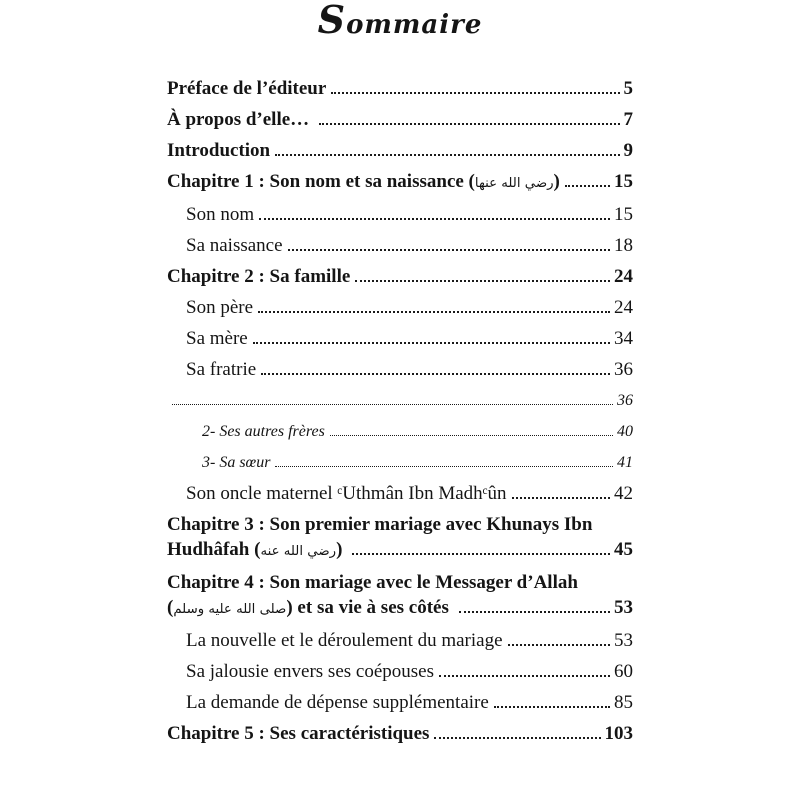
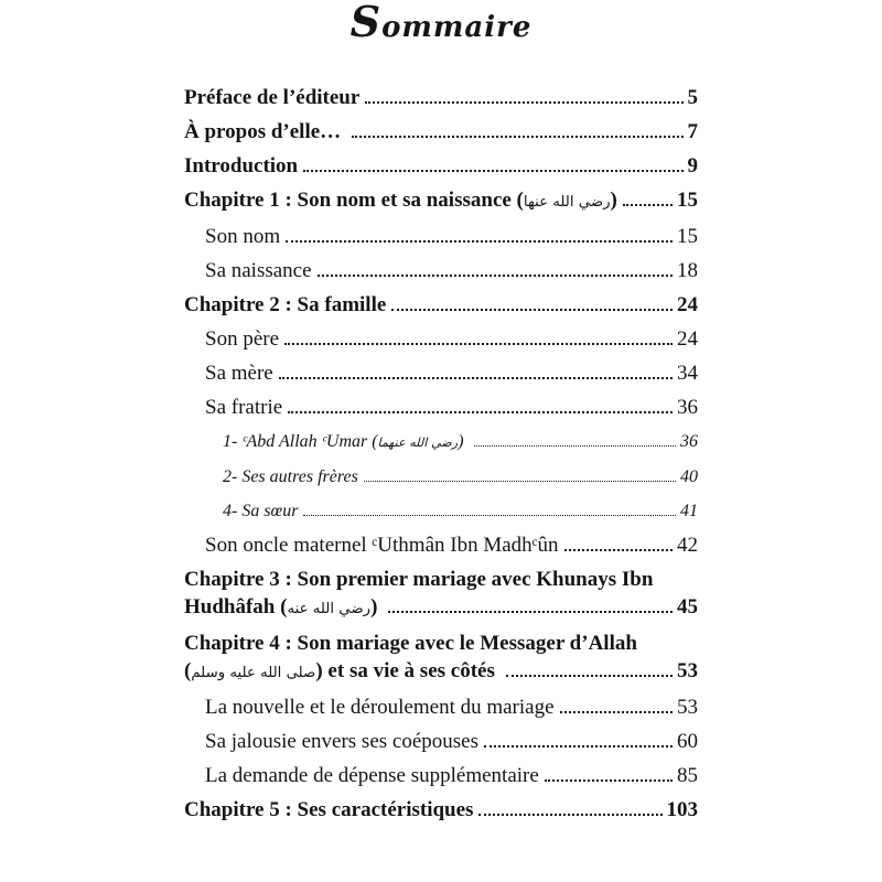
  Sommaire
  Préface de l’éditeur
  5
  À propos d’elle…
  7
  Introduction
  9
  Chapitre 1 : Son nom et sa naissance ( رضي الله عنها )
  15
  Son nom
  15
  Sa naissance
  18
  Chapitre 2 : Sa famille
  24
  Son père
  24
  Sa mère
  34
  Sa fratrie
  36
+ 1- ᶜAbd Allah ᶜUmar ( رضي الله عنهما )
  36
  2- Ses autres frères
  40
- 3- Sa sœur
+ 4- Sa sœur
  41
  Son oncle maternel ᶜUthmân Ibn Madhᶜûn
  42
  Chapitre 3 : Son premier mariage avec Khunays Ibn
  Hudhâfah ( رضي الله عنه )
  45
  Chapitre 4 : Son mariage avec le Messager d’Allah
  ( صلى الله عليه وسلم ) et sa vie à ses côtés
  53
  La nouvelle et le déroulement du mariage
  53
  Sa jalousie envers ses coépouses
  60
  La demande de dépense supplémentaire
  85
  Chapitre 5 : Ses caractéristiques
  103
